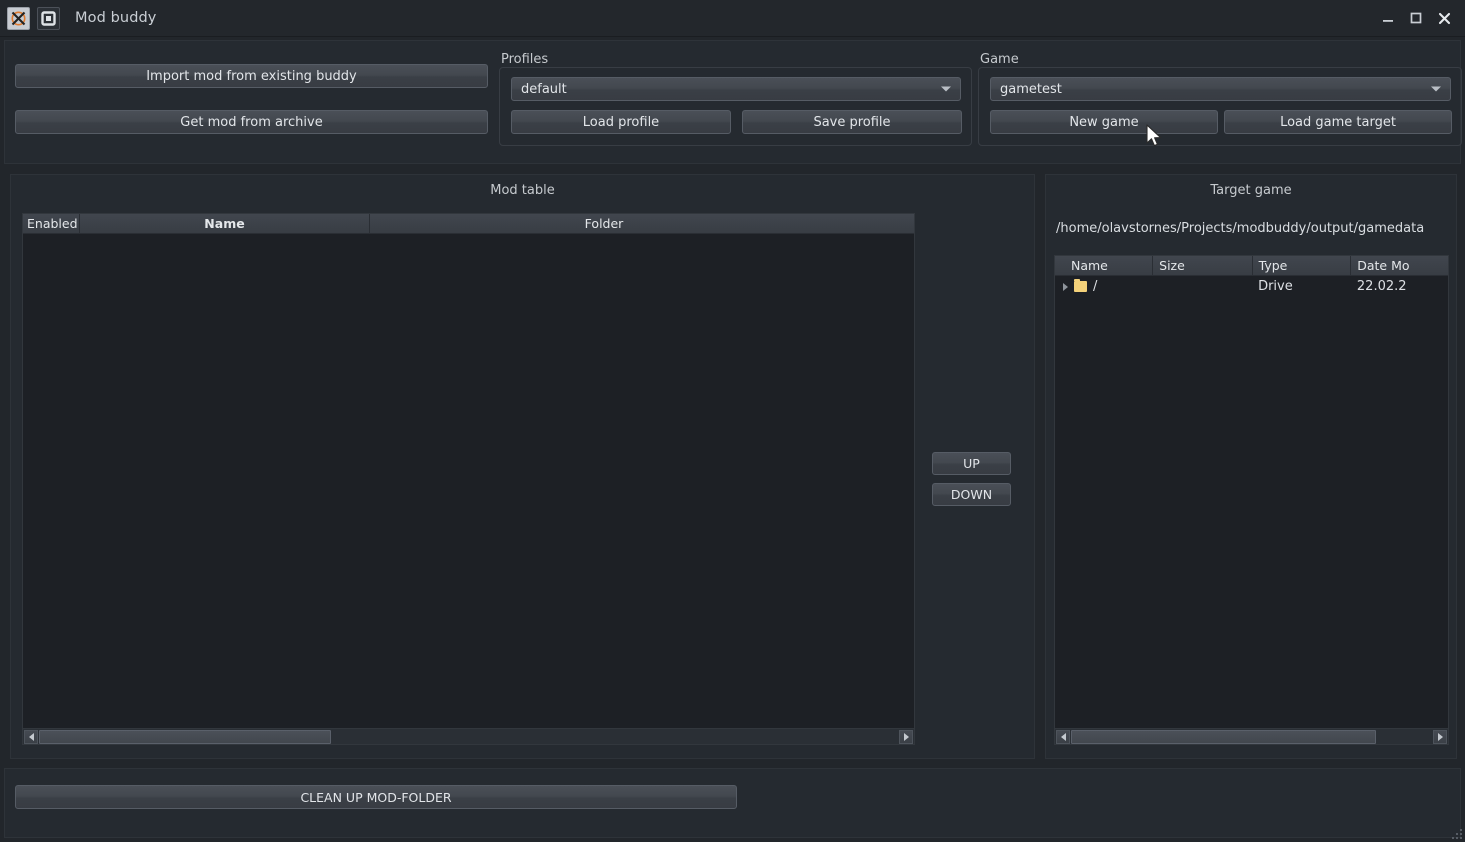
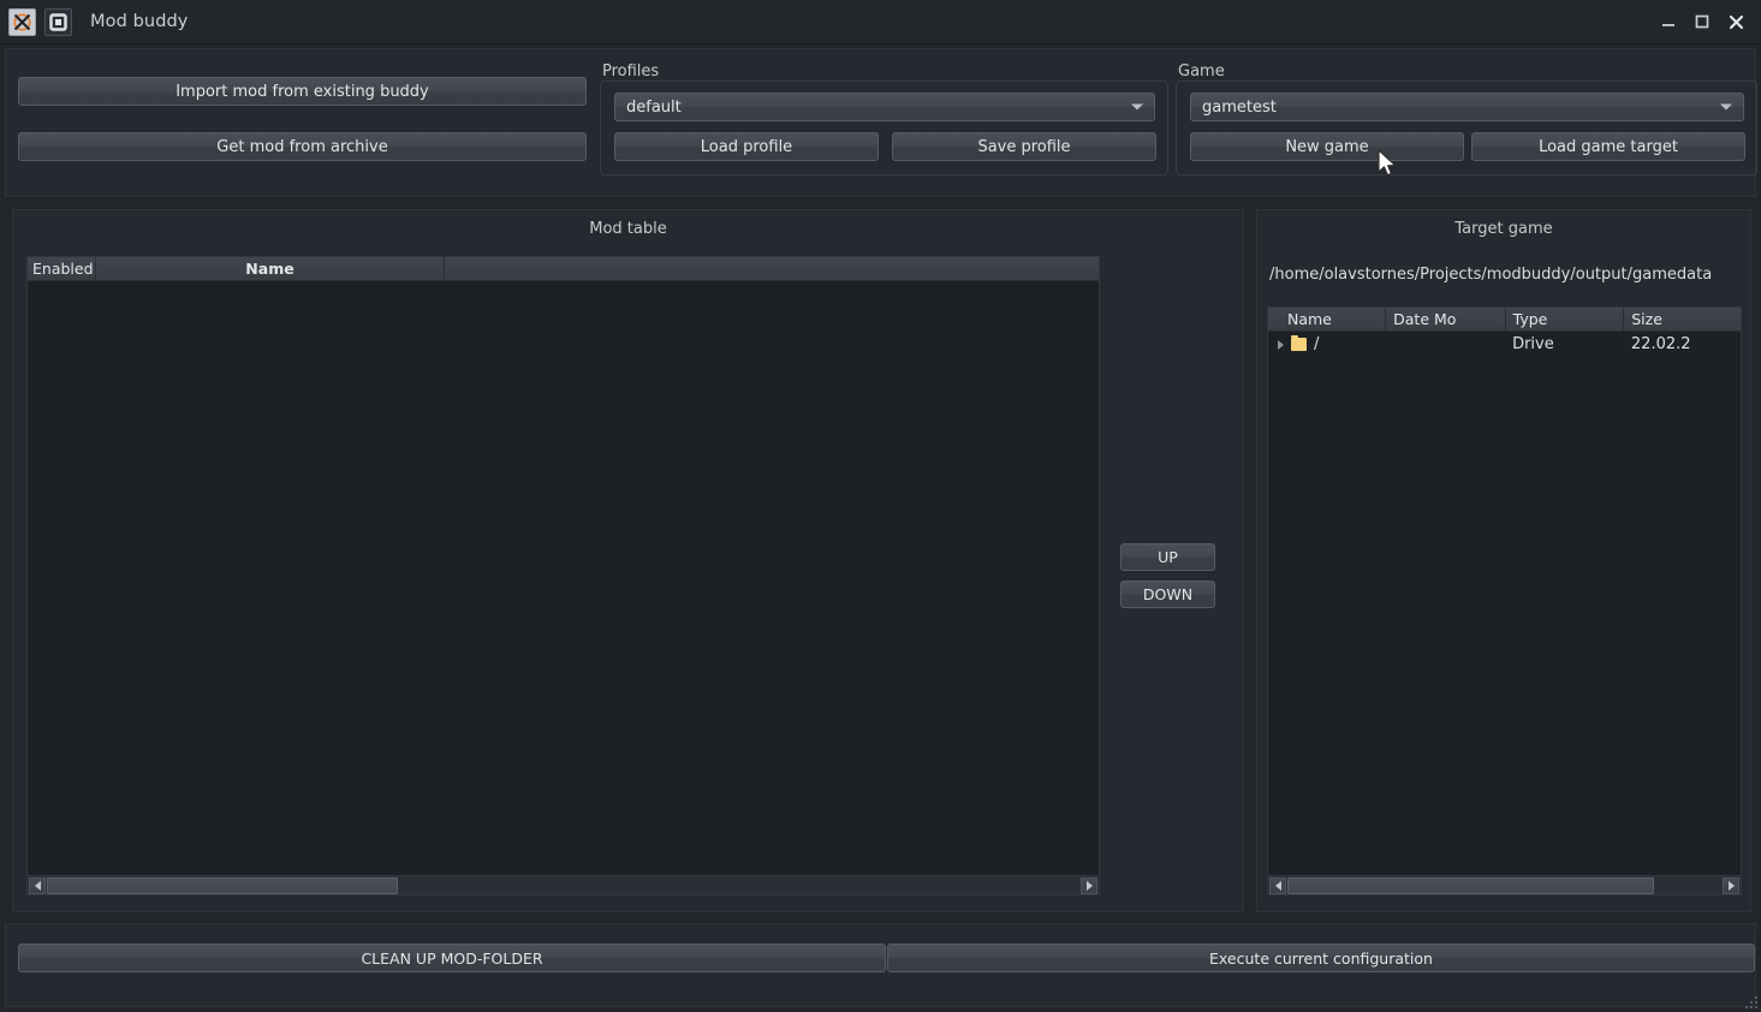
  Mod buddy
  Import mod from existing buddy
  Get mod from archive
  Profiles
  default
  Load profile
  Save profile
  Game
  gametest
  New game
  Load game target
  Mod table
  Enabled
  Name
- Folder
  UP
  DOWN
  Target game
  /home/olavstornes/Projects/modbuddy/output/gamedata
  Name
- Size
+ Date Mo
  Type
- Date Mo
+ Size
  /
  Drive
  22.02.2
  CLEAN UP MOD-FOLDER
+ Execute current configuration
